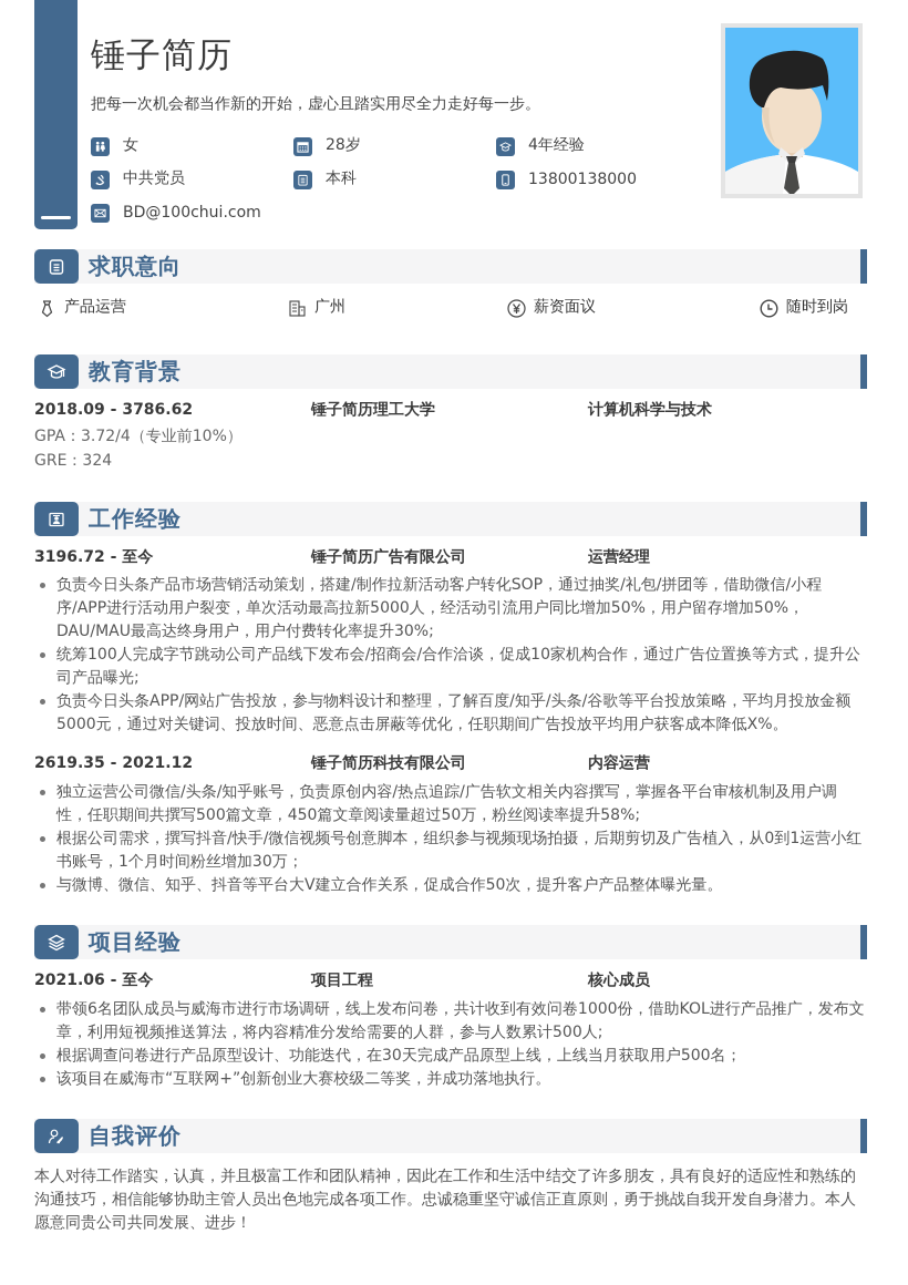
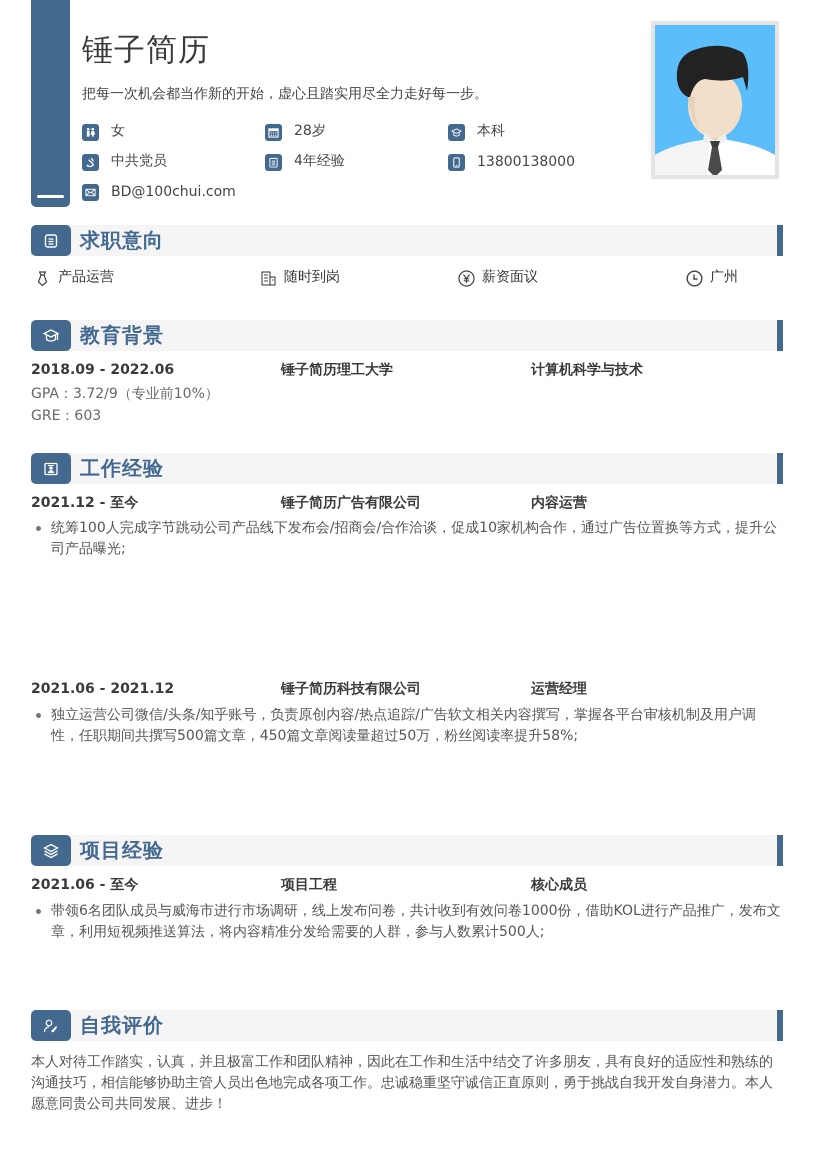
  锤子简历
  把每一次机会都当作新的开始，虚心且踏实用尽全力走好每一步。
  女
  28岁
- 4年经验
+ 本科
  中共党员
- 本科
+ 4年经验
  13800138000
  BD@100chui.com
  求职意向
  产品运营
- 广州
+ 随时到岗
  薪资面议
- 随时到岗
+ 广州
  教育背景
- 2018.09 - 3786.62
+ 2018.09 - 2022.06
  锤子简历理工大学
  计算机科学与技术
- GPA：3.72/4（专业前10%）
+ GPA：3.72/9（专业前10%）
- GRE：324
+ GRE：603
  工作经验
- 3196.72 - 至今
+ 2021.12 - 至今
  锤子简历广告有限公司
- 运营经理
+ 内容运营
- 负责今日头条产品市场营销活动策划，搭建/制作拉新活动客户转化SOP，通过抽奖/礼包/拼团等，借助微信/小程序/APP进行活动用户裂变，单次活动最高拉新5000人，经活动引流用户同比增加50%，用户留存增加50%，DAU/MAU最高达终身用户，用户付费转化率提升30%;
  统筹100人完成字节跳动公司产品线下发布会/招商会/合作洽谈，促成10家机构合作，通过广告位置换等方式，提升公司产品曝光;
- 负责今日头条APP/网站广告投放，参与物料设计和整理，了解百度/知乎/头条/谷歌等平台投放策略，平均月投放金额5000元，通过对关键词、投放时间、恶意点击屏蔽等优化，任职期间广告投放平均用户获客成本降低X%。
- 2619.35 - 2021.12
+ 2021.06 - 2021.12
  锤子简历科技有限公司
- 内容运营
+ 运营经理
  独立运营公司微信/头条/知乎账号，负责原创内容/热点追踪/广告软文相关内容撰写，掌握各平台审核机制及用户调性，任职期间共撰写500篇文章，450篇文章阅读量超过50万，粉丝阅读率提升58%;
- 根据公司需求，撰写抖音/快手/微信视频号创意脚本，组织参与视频现场拍摄，后期剪切及广告植入，从0到1运营小红书账号，1个月时间粉丝增加30万；
- 与微博、微信、知乎、抖音等平台大V建立合作关系，促成合作50次，提升客户产品整体曝光量。
  项目经验
  2021.06 - 至今
  项目工程
  核心成员
  带领6名团队成员与威海市进行市场调研，线上发布问卷，共计收到有效问卷1000份，借助KOL进行产品推广，发布文章，利用短视频推送算法，将内容精准分发给需要的人群，参与人数累计500人;
- 根据调查问卷进行产品原型设计、功能迭代，在30天完成产品原型上线，上线当月获取用户500名；
- 该项目在威海市“互联网+”创新创业大赛校级二等奖，并成功落地执行。
  自我评价
  本人对待工作踏实，认真，并且极富工作和团队精神，因此在工作和生活中结交了许多朋友，具有良好的适应性和熟练的沟通技巧，相信能够协助主管人员出色地完成各项工作。忠诚稳重坚守诚信正直原则，勇于挑战自我开发自身潜力。本人愿意同贵公司共同发展、进步！
